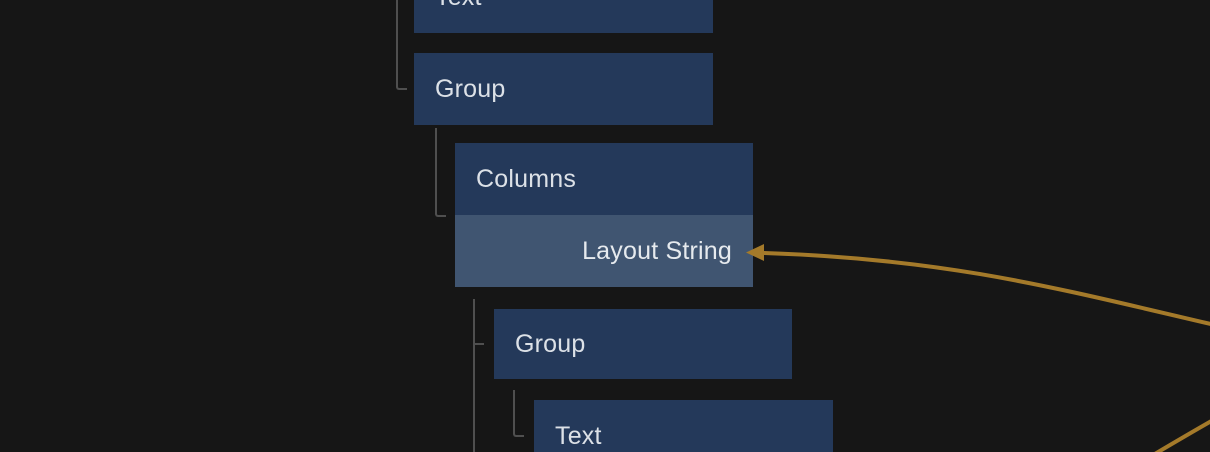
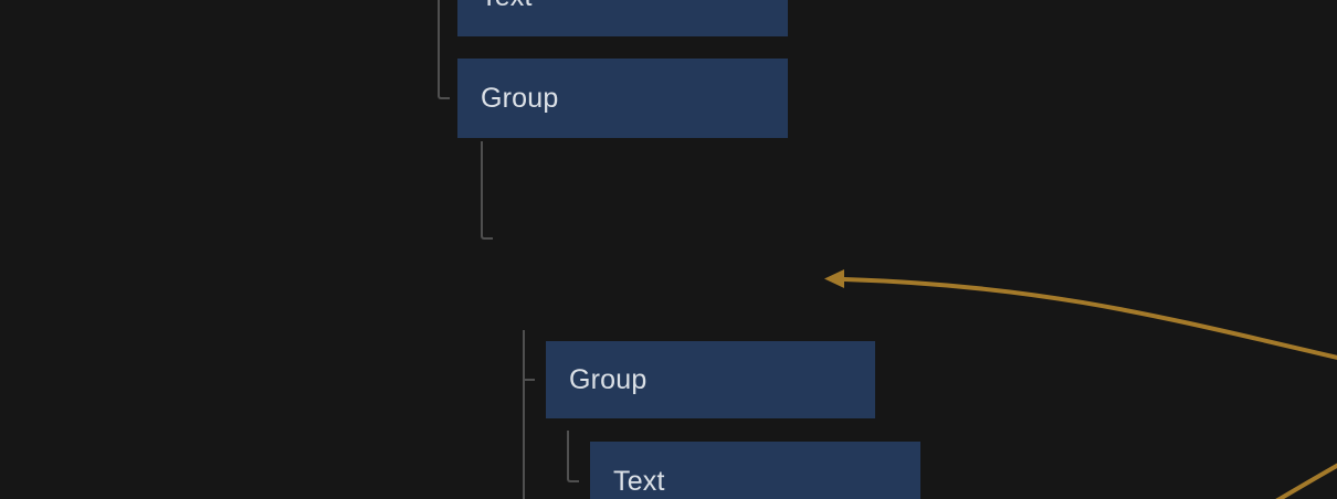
  Group
- Columns
- Layout String
  Group
  Text
